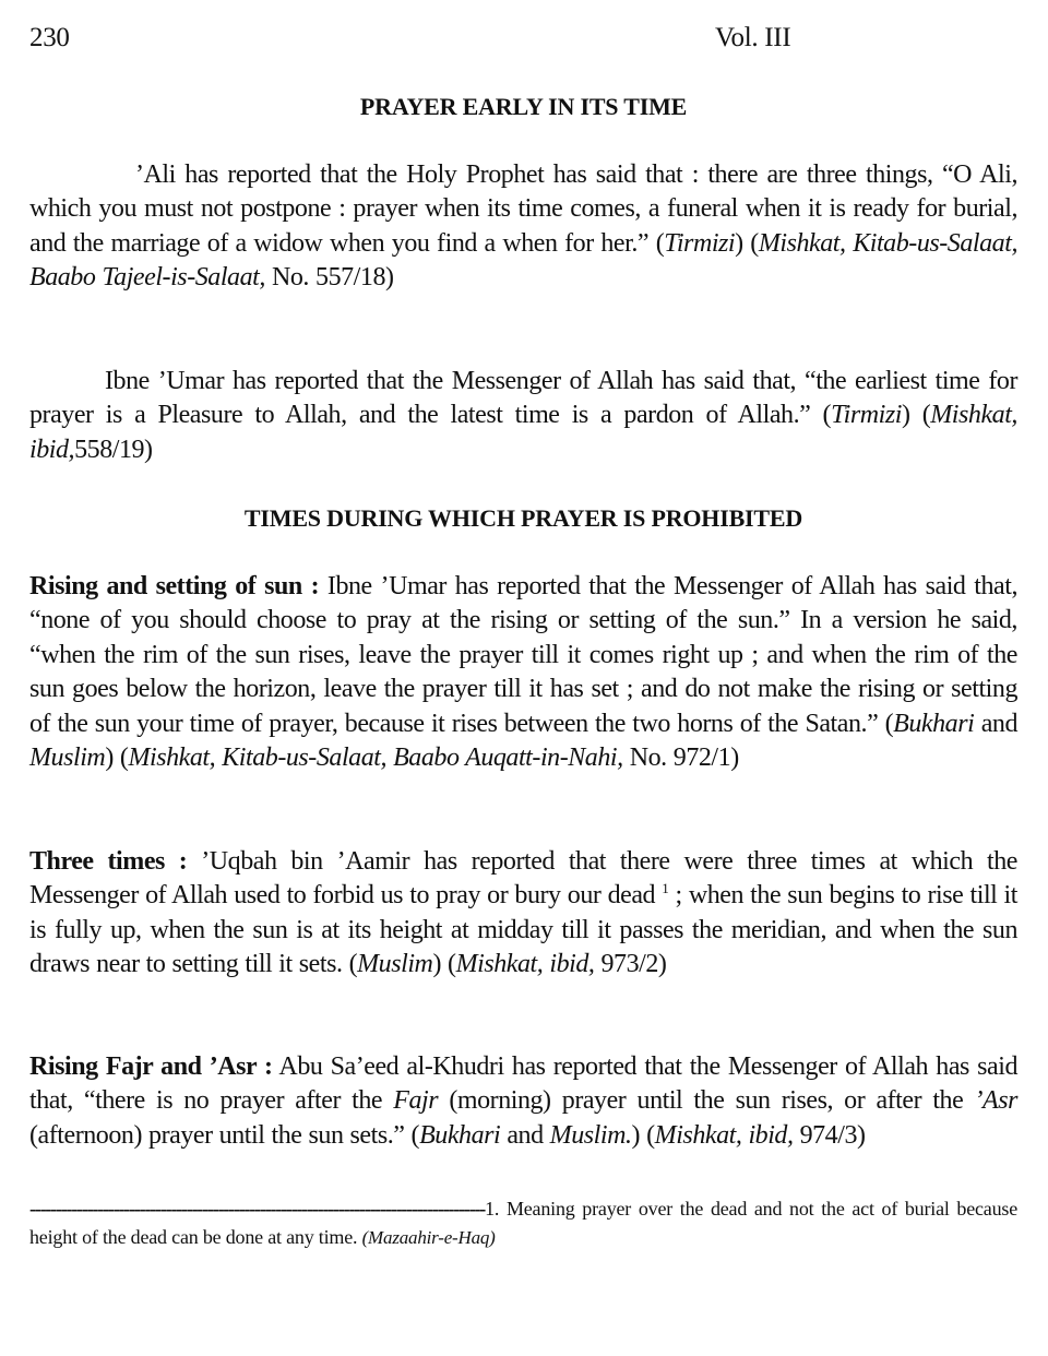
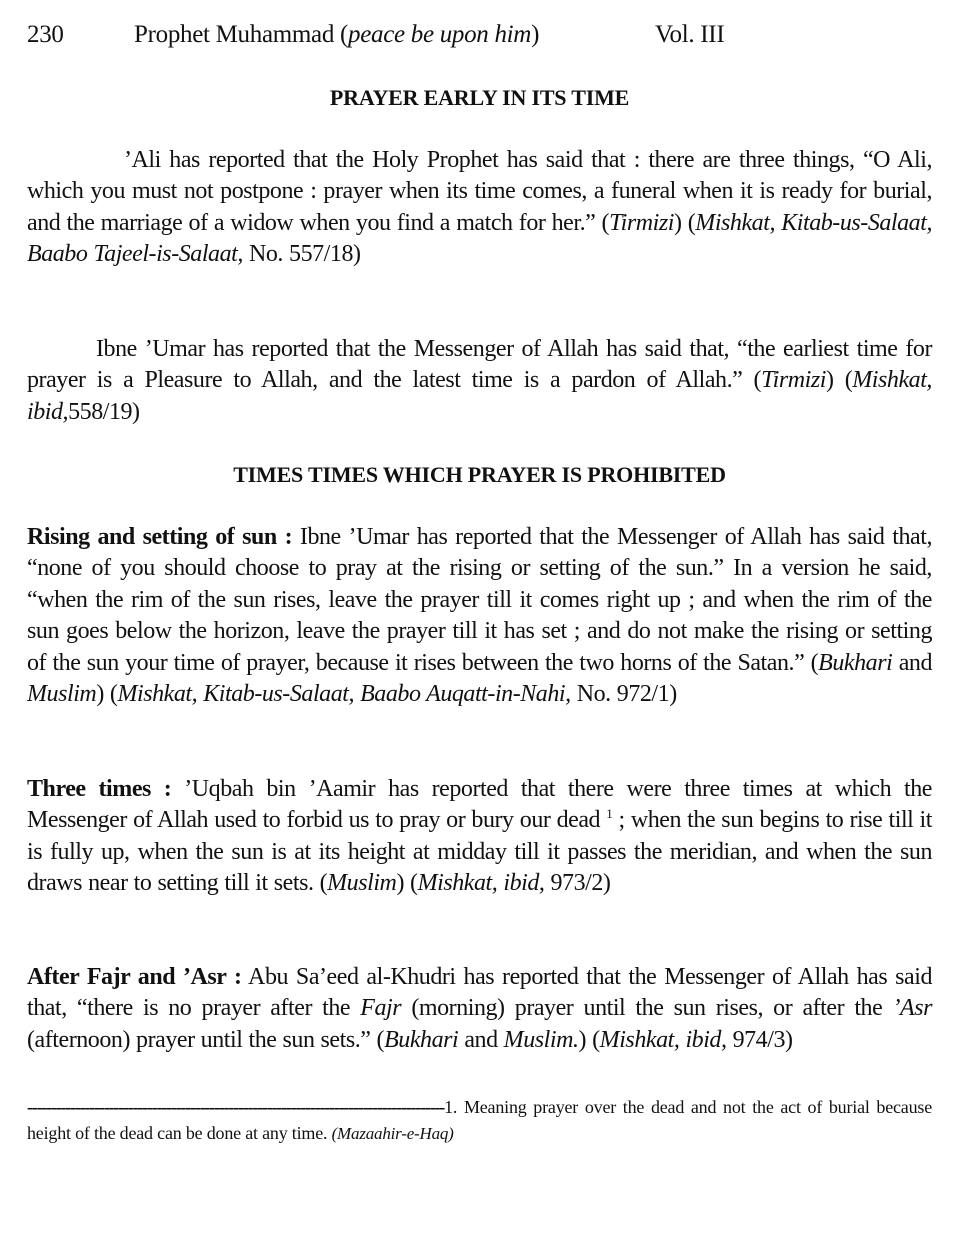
  230
+ Prophet Muhammad (peace be upon him)
  Vol. III
  PRAYER EARLY IN ITS TIME
- ’Ali has reported that the Holy Prophet has said that : there are three things, “O Ali, which you must not postpone : prayer when its time comes, a funeral when it is ready for burial, and the marriage of a widow when you find a when for her.” (Tirmizi) (Mishkat, Kitab-us-Salaat, Baabo Tajeel-is-Salaat, No. 557/18)
+ ’Ali has reported that the Holy Prophet has said that : there are three things, “O Ali, which you must not postpone : prayer when its time comes, a funeral when it is ready for burial, and the marriage of a widow when you find a match for her.” (Tirmizi) (Mishkat, Kitab-us-Salaat, Baabo Tajeel-is-Salaat, No. 557/18)
  Ibne ’Umar has reported that the Messenger of Allah has said that, “the earliest time for prayer is a Pleasure to Allah, and the latest time is a pardon of Allah.” (Tirmizi) (Mishkat, ibid,558/19)
- TIMES DURING WHICH PRAYER IS PROHIBITED
+ TIMES TIMES WHICH PRAYER IS PROHIBITED
  Rising and setting of sun : Ibne ’Umar has reported that the Messenger of Allah has said that, “none of you should choose to pray at the rising or setting of the sun.” In a version he said, “when the rim of the sun rises, leave the prayer till it comes right up ; and when the rim of the sun goes below the horizon, leave the prayer till it has set ; and do not make the rising or setting of the sun your time of prayer, because it rises between the two horns of the Satan.” (Bukhari and Muslim) (Mishkat, Kitab-us-Salaat, Baabo Auqatt-in-Nahi, No. 972/1)
  Three times : ’Uqbah bin ’Aamir has reported that there were three times at which the Messenger of Allah used to forbid us to pray or bury our dead 1 ; when the sun begins to rise till it is fully up, when the sun is at its height at midday till it passes the meridian, and when the sun draws near to setting till it sets. (Muslim) (Mishkat, ibid, 973/2)
- Rising Fajr and ’Asr : Abu Sa’eed al-Khudri has reported that the Messenger of Allah has said that, “there is no prayer after the Fajr (morning) prayer until the sun rises, or after the ’Asr (afternoon) prayer until the sun sets.” (Bukhari and Muslim.) (Mishkat, ibid, 974/3)
+ After Fajr and ’Asr : Abu Sa’eed al-Khudri has reported that the Messenger of Allah has said that, “there is no prayer after the Fajr (morning) prayer until the sun rises, or after the ’Asr (afternoon) prayer until the sun sets.” (Bukhari and Muslim.) (Mishkat, ibid, 974/3)
  ---------------------------------------------------------------------------------------1. Meaning prayer over the dead and not the act of burial because height of the dead can be done at any time. (Mazaahir-e-Haq)
